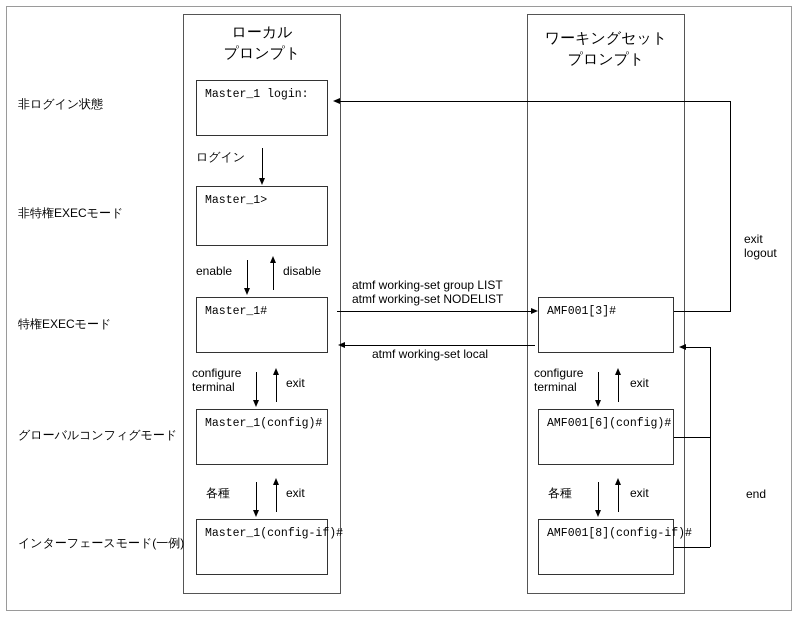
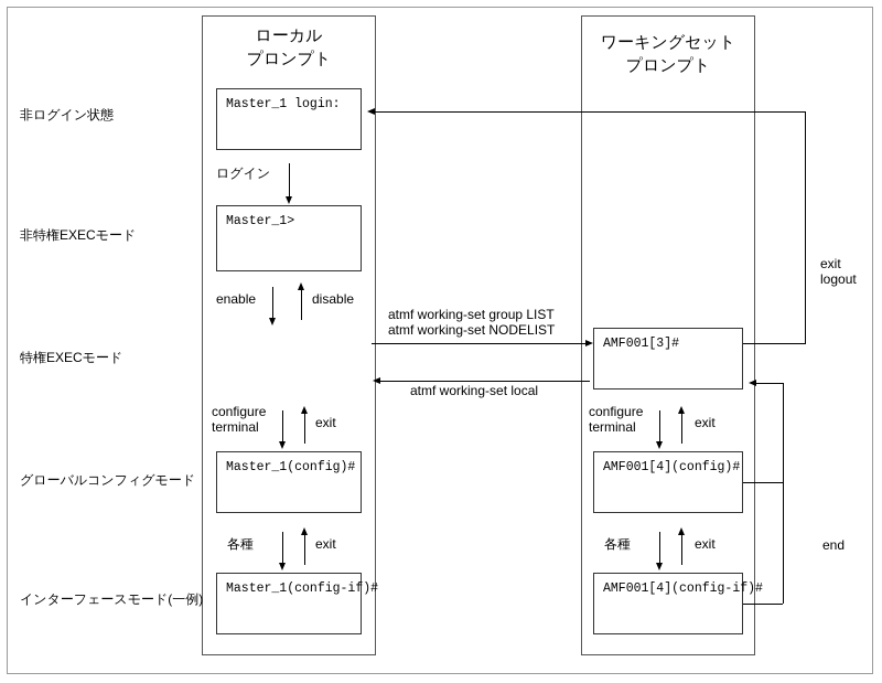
  ローカル
  プロンプト
  ワーキングセット
  プロンプト
  非ログイン状態
  非特権EXECモード
  特権EXECモード
  グローバルコンフィグモード
  インターフェースモード(一例)
  Master_1 login:
  Master_1>
- Master_1#
  Master_1(config)#
  Master_1(config-if)#
  AMF001[3]#
- AMF001[6](config)#
+ AMF001[4](config)#
- AMF001[8](config-if)#
+ AMF001[4](config-if)#
  ログイン
  enable
  disable
  configure
  terminal
  exit
  各種
  exit
  configure
  terminal
  exit
  各種
  exit
  atmf working-set group LIST
  atmf working-set NODELIST
  atmf working-set local
  exit
  logout
  end
